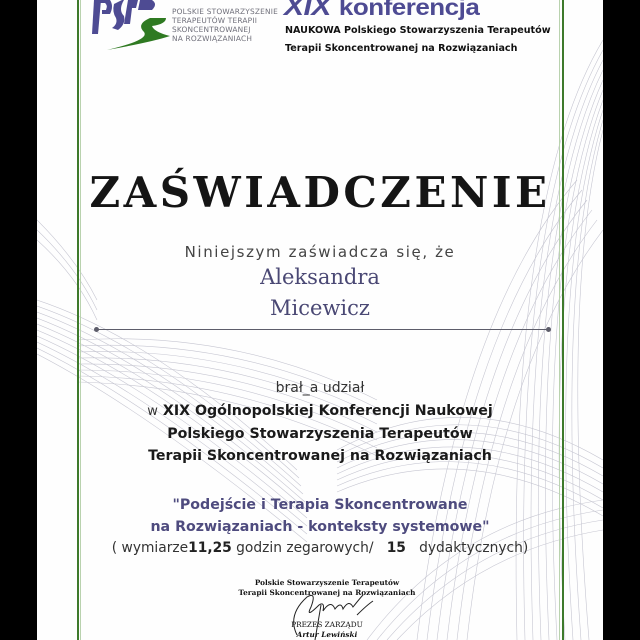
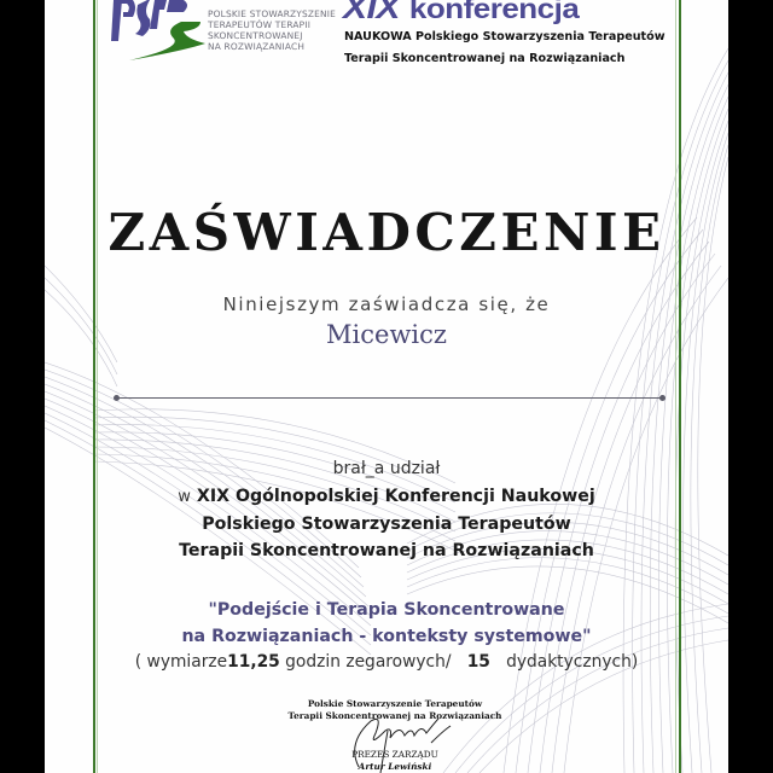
  POLSKIE STOWARZYSZENIE
  TERAPEUTÓW TERAPII
  SKONCENTROWANEJ
  NA ROZWIĄZANIACH
  XIX konferencja
  NAUKOWA Polskiego Stowarzyszenia Terapeutów
  Terapii Skoncentrowanej na Rozwiązaniach
  ZAŚWIADCZENIE
  Niniejszym zaświadcza się, że
- Aleksandra
  Micewicz
  brał_a udział
  w XIX Ogólnopolskiej Konferencji Naukowej
  Polskiego Stowarzyszenia Terapeutów
  Terapii Skoncentrowanej na Rozwiązaniach
  "Podejście i Terapia Skoncentrowane
  na Rozwiązaniach - konteksty systemowe"
  ( wymiarze11,25 godzin zegarowych/ 15 dydaktycznych)
  Polskie Stowarzyszenie Terapeutów
  Terapii Skoncentrowanej na Rozwiązaniach
  REZES ZARZĄDU
  Artur Lewiński
